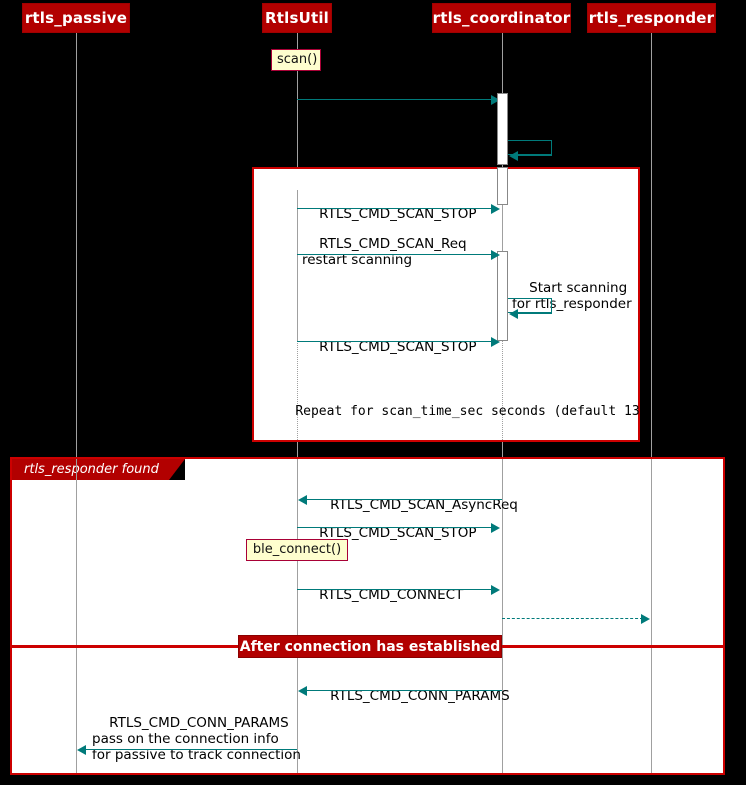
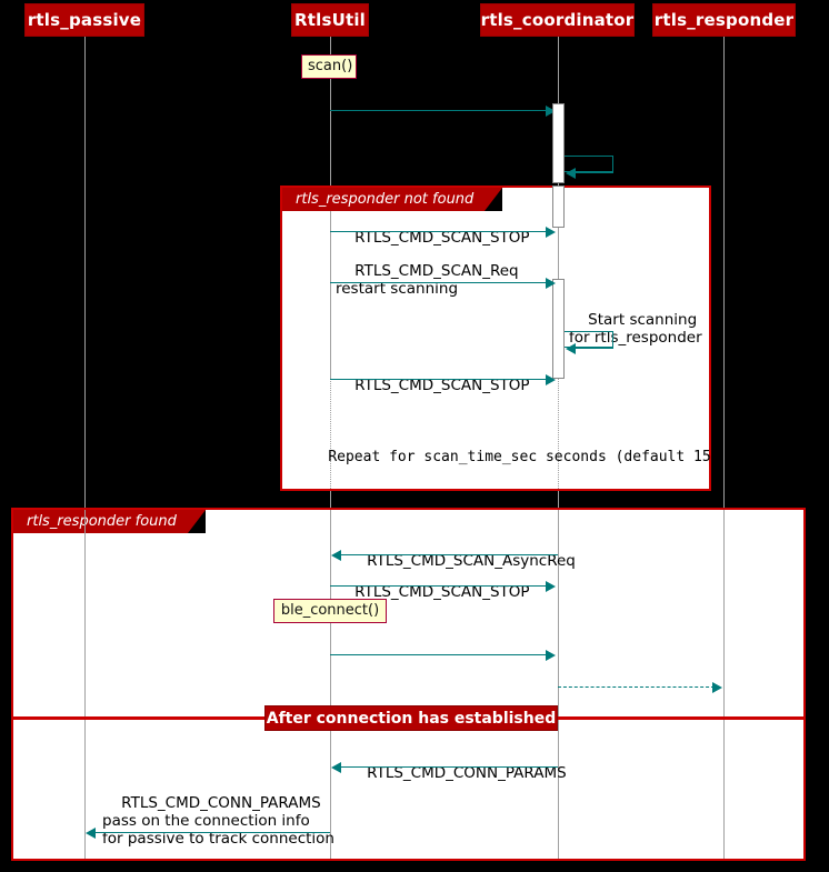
  rtls_passive
  RtlsUtil
  rtls_coordinator
  rtls_responder
  scan()
+ rtls_responder not found
  RTLS_CMD_SCAN_STOP
  RTLS_CMD_SCAN_Req
  restart scanning
  Start scanning
  for rtls_responder
  RTLS_CMD_SCAN_STOP
- Repeat for scan_time_sec seconds (default 13)
+ Repeat for scan_time_sec seconds (default 15)
  rtls_resonder found
  RTLS_CMD_SCAN_AsyncReq
  RTLS_CMD_SCAN_STOP
  ble_connect()
- RTLS_CMD_CONNECT
  After connection has established
  RTLS_CMD_CONN_PARAMS
  RTLS_CMD_CONN_PARAMS
  pass on the connection info
  for passive to track connection
